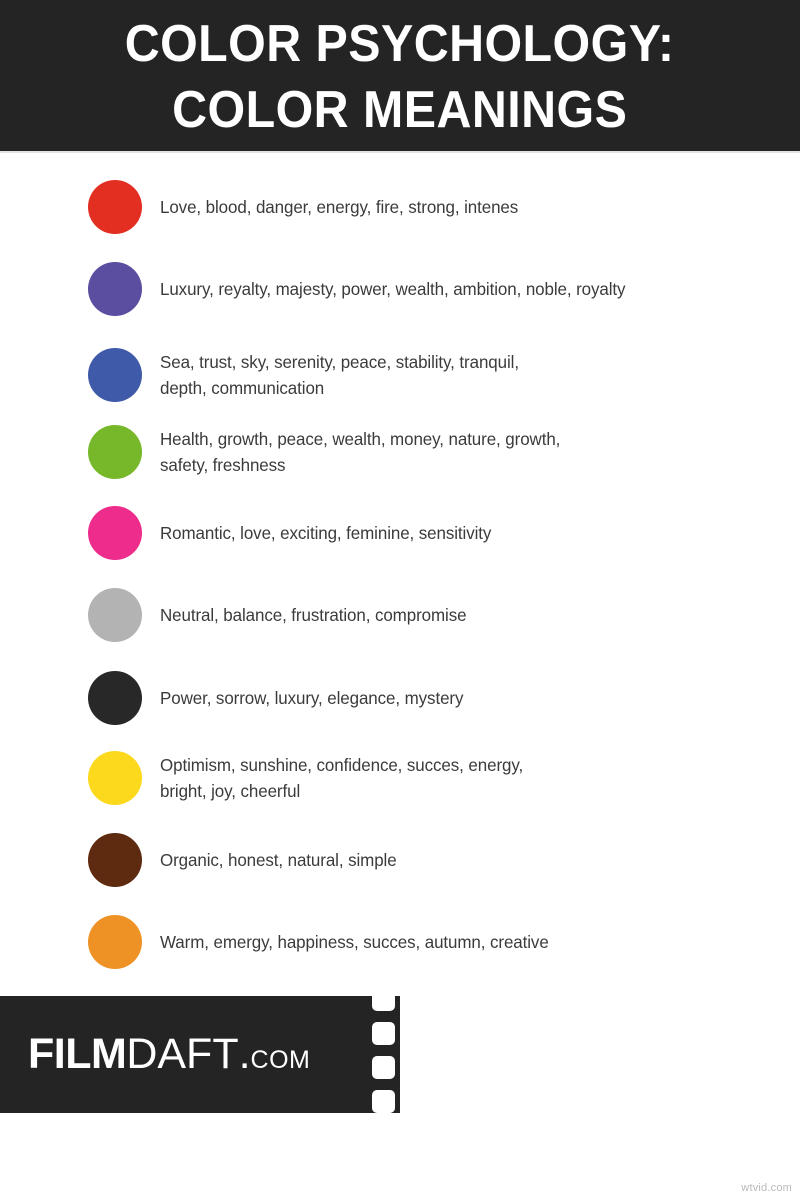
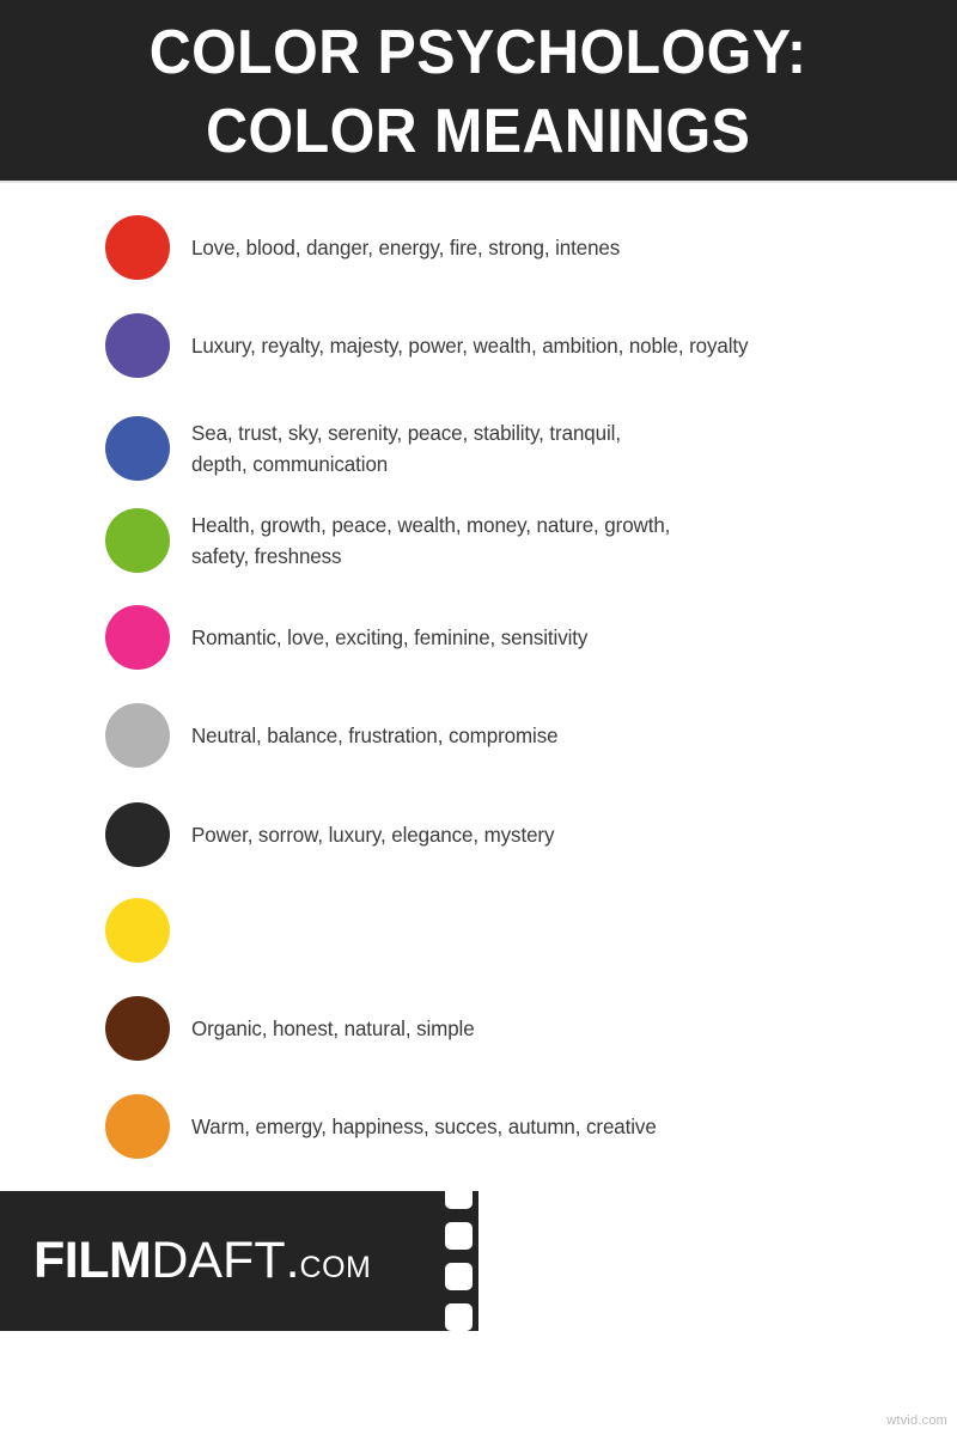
  COLOR PSYCHOLOGY:
  COLOR MEANINGS
  Love, blood, danger, energy, fire, strong, intenes
  Luxury, reyalty, majesty, power, wealth, ambition, noble, royalty
  Sea, trust, sky, serenity, peace, stability, tranquil,
  depth, communication
  Health, growth, peace, wealth, money, nature, growth,
  safety, freshness
  Romantic, love, exciting, feminine, sensitivity
  Neutral, balance, frustration, compromise
  Power, sorrow, luxury, elegance, mystery
- Optimism, sunshine, confidence, succes, energy,
- bright, joy, cheerful
  Organic, honest, natural, simple
  Warm, emergy, happiness, succes, autumn, creative
  FILM
  DAFT
  .
  COM
  wtvid.com
